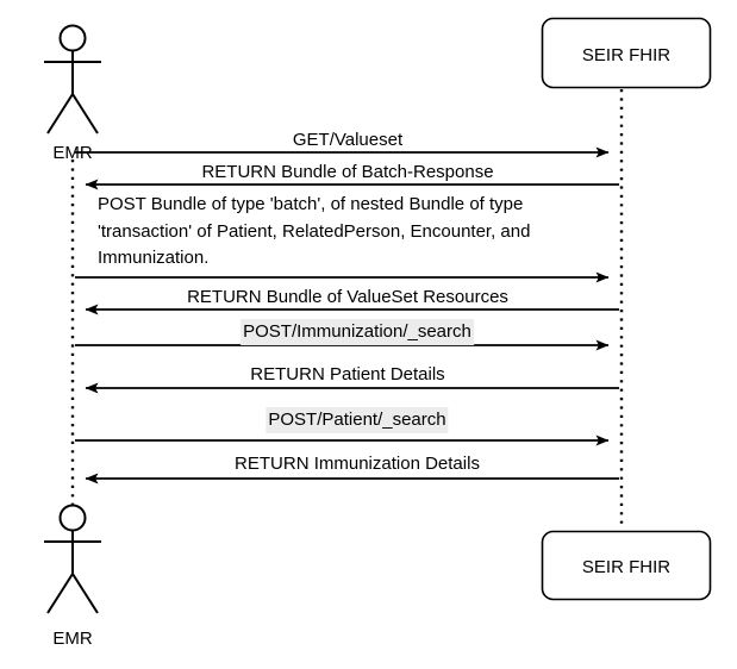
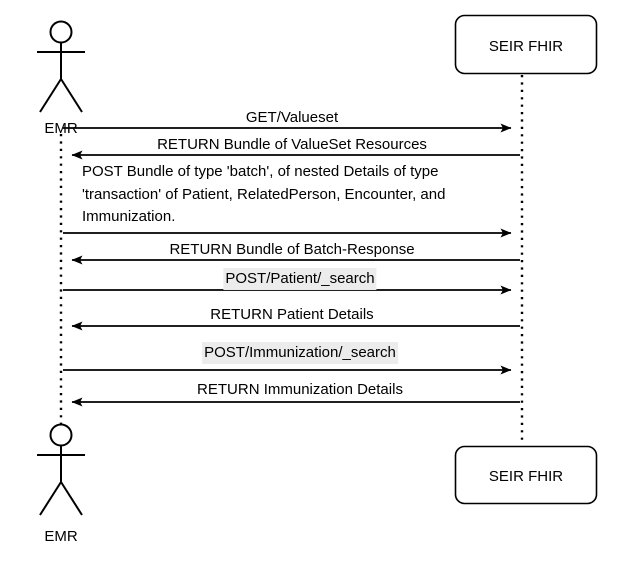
  SEIR FHIR
  EMR
  GET/Valueset
- RETURN Bundle of Batch-Response
+ RETURN Bundle of ValueSet Resources
- POST Bundle of type 'batch', of nested Bundle of type 'transaction' of Patient, RelatedPerson, Encounter, and Immunization.
+ POST Bundle of type 'batch', of nested Details of type 'transaction' of Patient, RelatedPerson, Encounter, and Immunization.
- RETURN Bundle of ValueSet Resources
+ RETURN Bundle of Batch-Response
- POST/Immunization/_search
+ POST/Patient/_search
  RETURN Patient Details
- POST/Patient/_search
+ POST/Immunization/_search
  RETURN Immunization Details
  SEIR FHIR
  EMR
